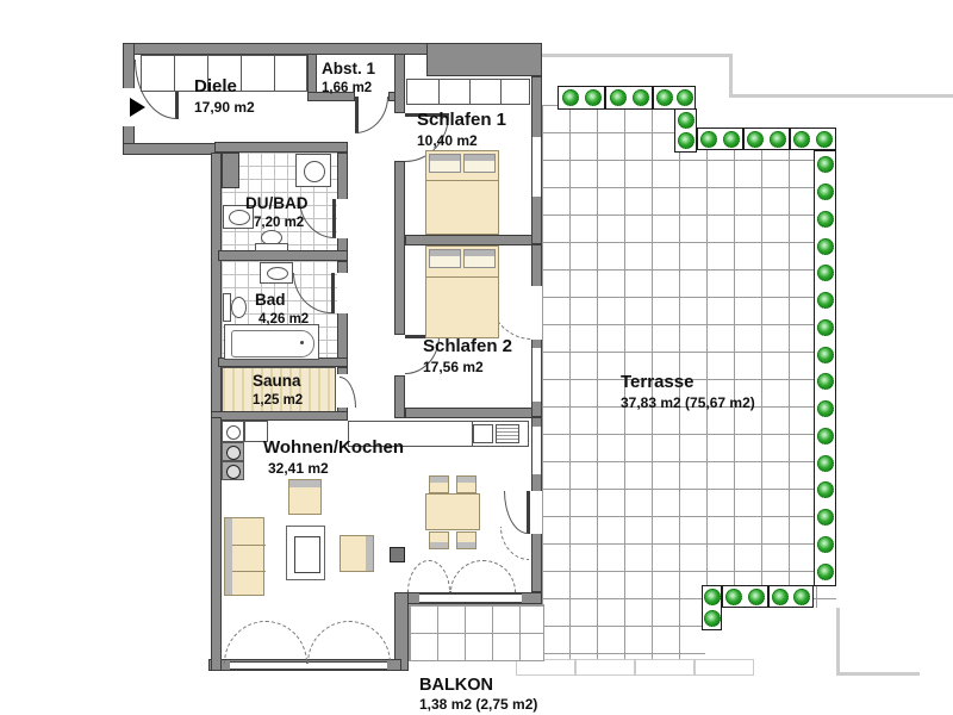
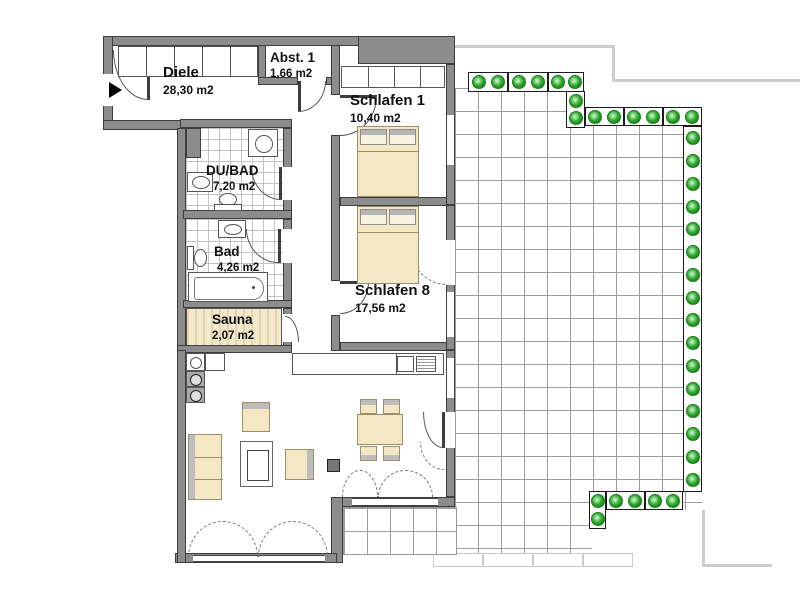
  Diele
- 17,90 m2
+ 28,30 m2
  Abst. 1
  1,66 m2
  Schlafen 1
  10,40 m2
  DU/BAD
  7,20 m2
  Bad
  4,26 m2
  Sauna
- 1,25 m2
+ 2,07 m2
- Schlafen 2
+ Schlafen 8
  17,56 m2
- Wohnen/Kochen
- 32,41 m2
- Terrasse
- 37,83 m2 (75,67 m2)
- BALKON
- 1,38 m2 (2,75 m2)
